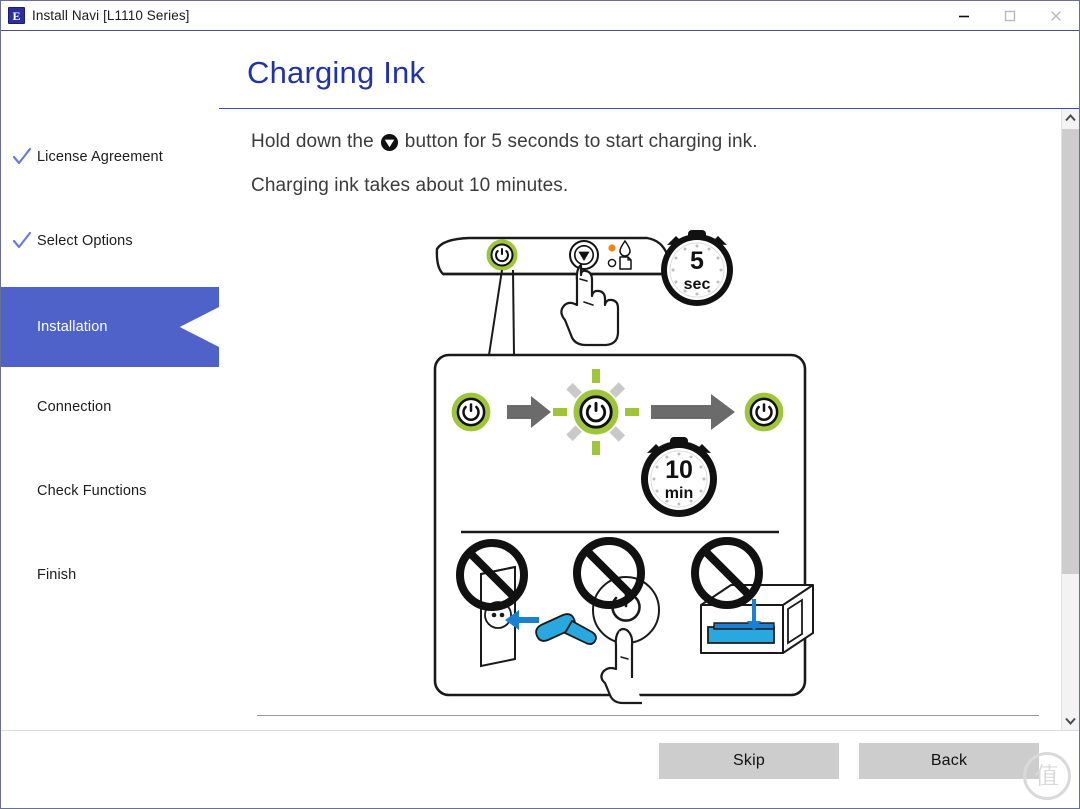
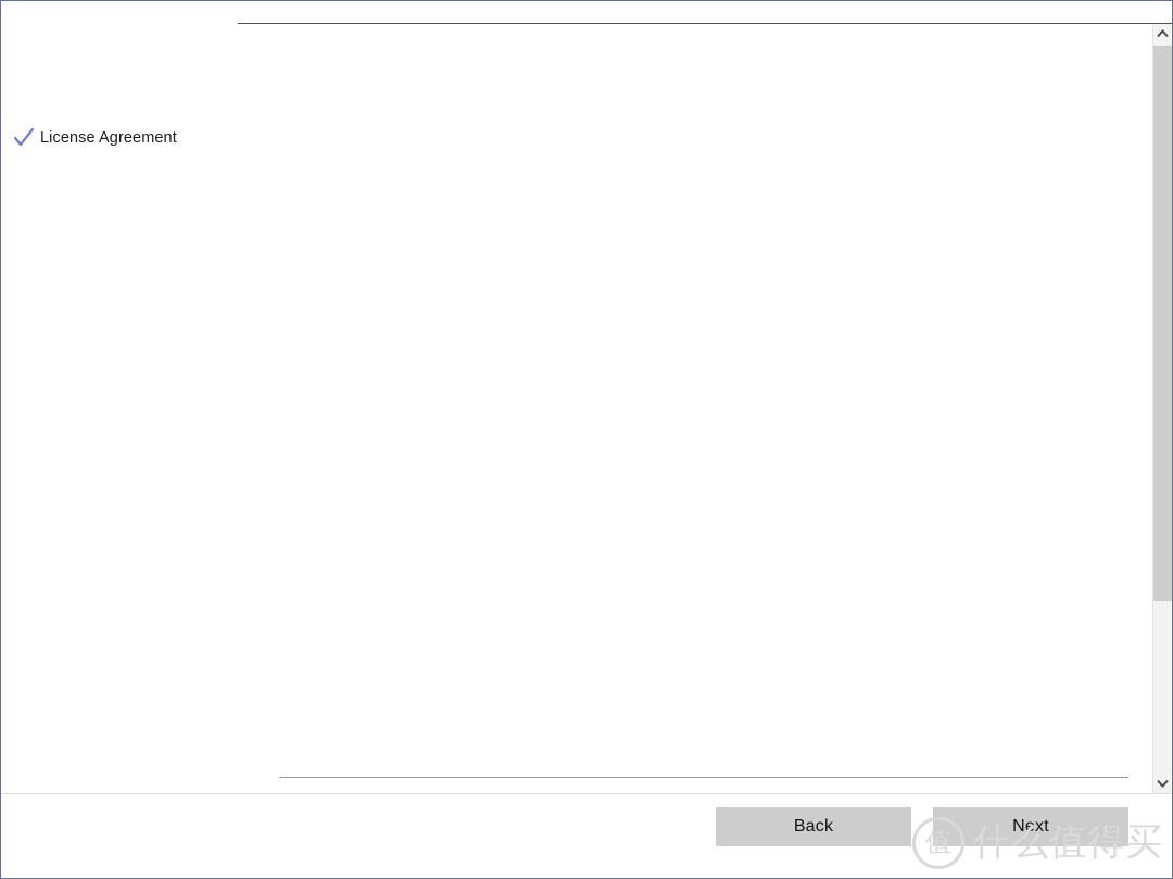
- E
- Install Navi [L1110 Series]
  License Agreement
- Select Options
- Installation
- Connection
- Check Functions
- Finish
- Charging Ink
- Hold down the
- button for 5 seconds to start charging ink.
- Charging ink takes about 10 minutes.
- 5
- sec
- 10
- min
- Skip
  Back
+ Next
  值
+ 什么值得买
